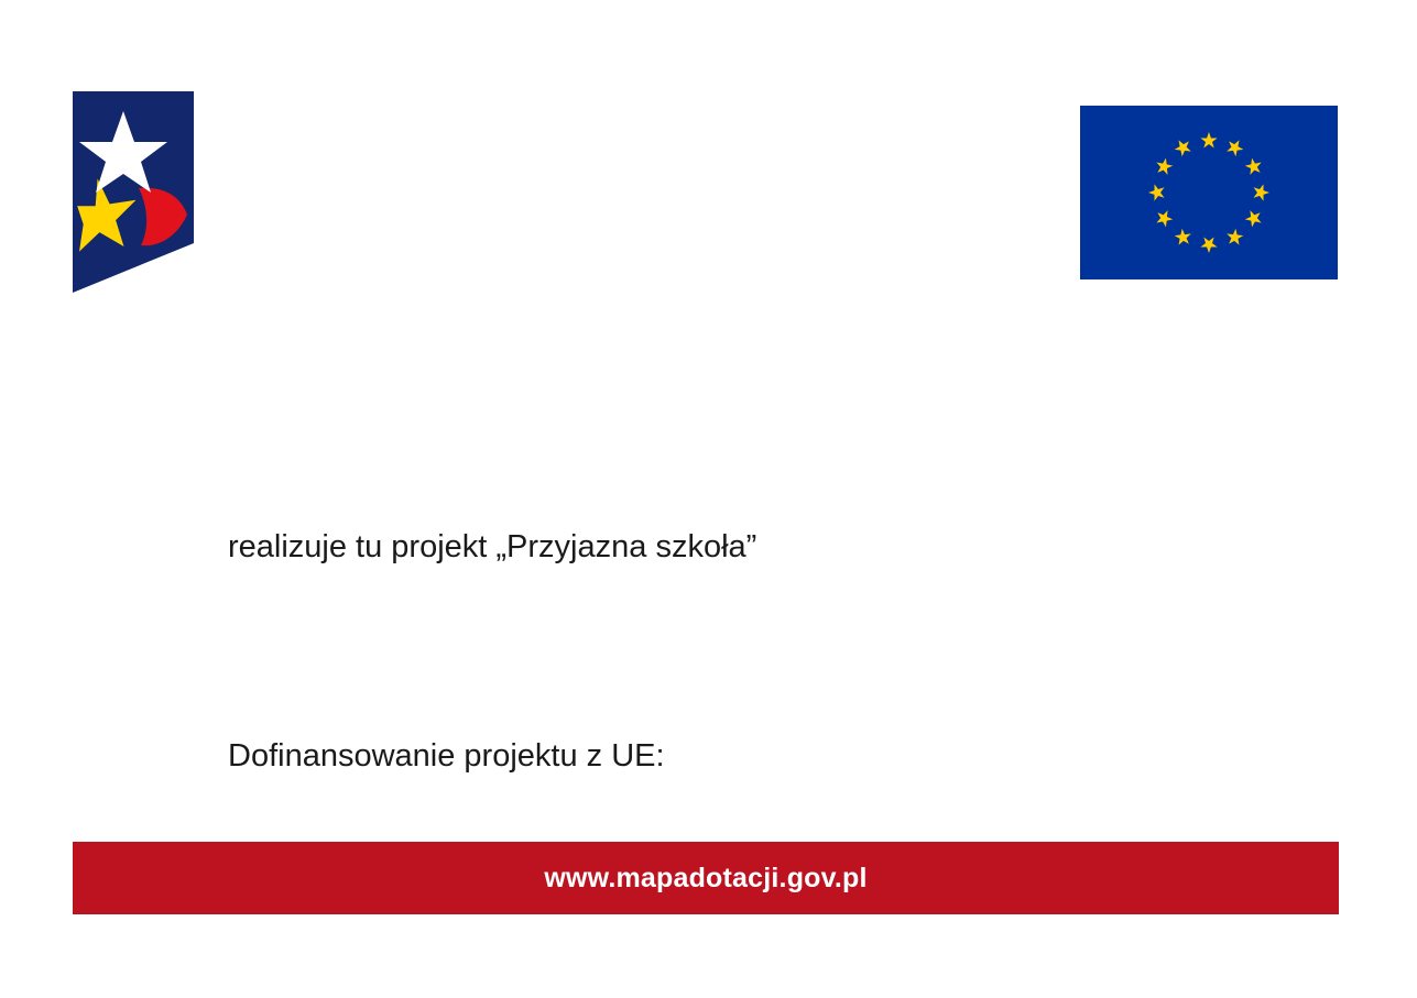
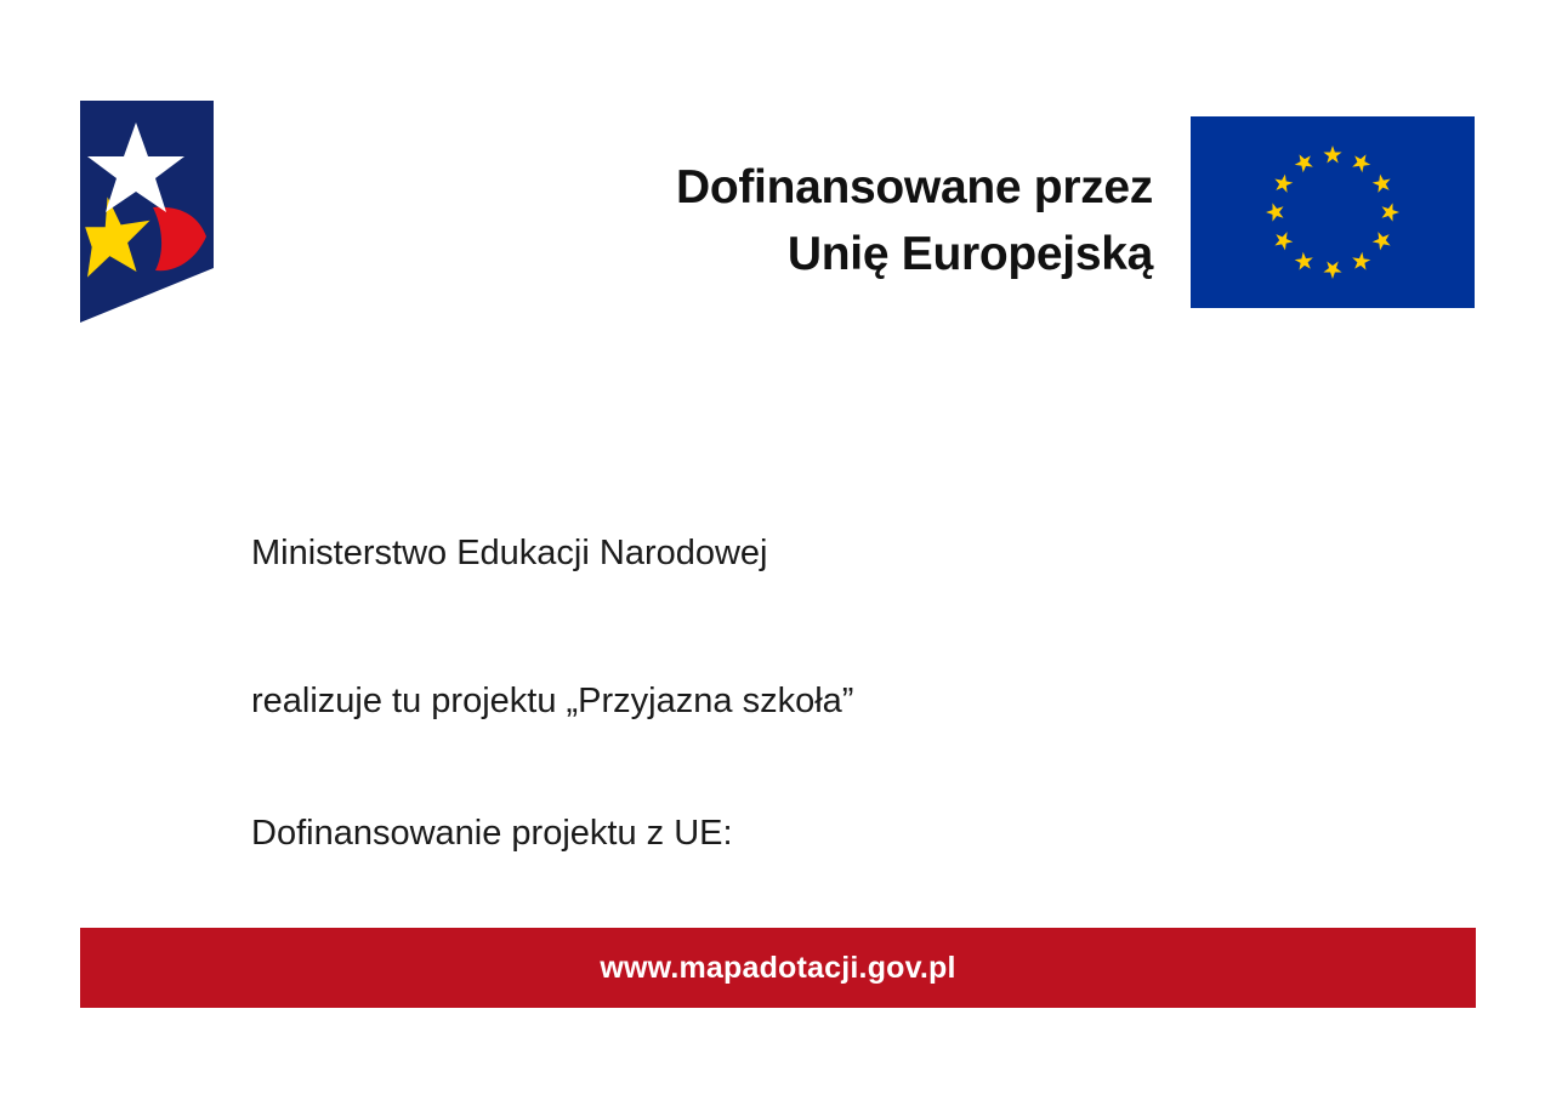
+ Dofinansowane przez
+ Unię Europejską
+ Ministerstwo Edukacji Narodowej
- realizuje tu projekt „Przyjazna szkoła”
+ realizuje tu projektu „Przyjazna szkoła”
  Dofinansowanie projektu z UE:
  www.mapadotacji.gov.pl
